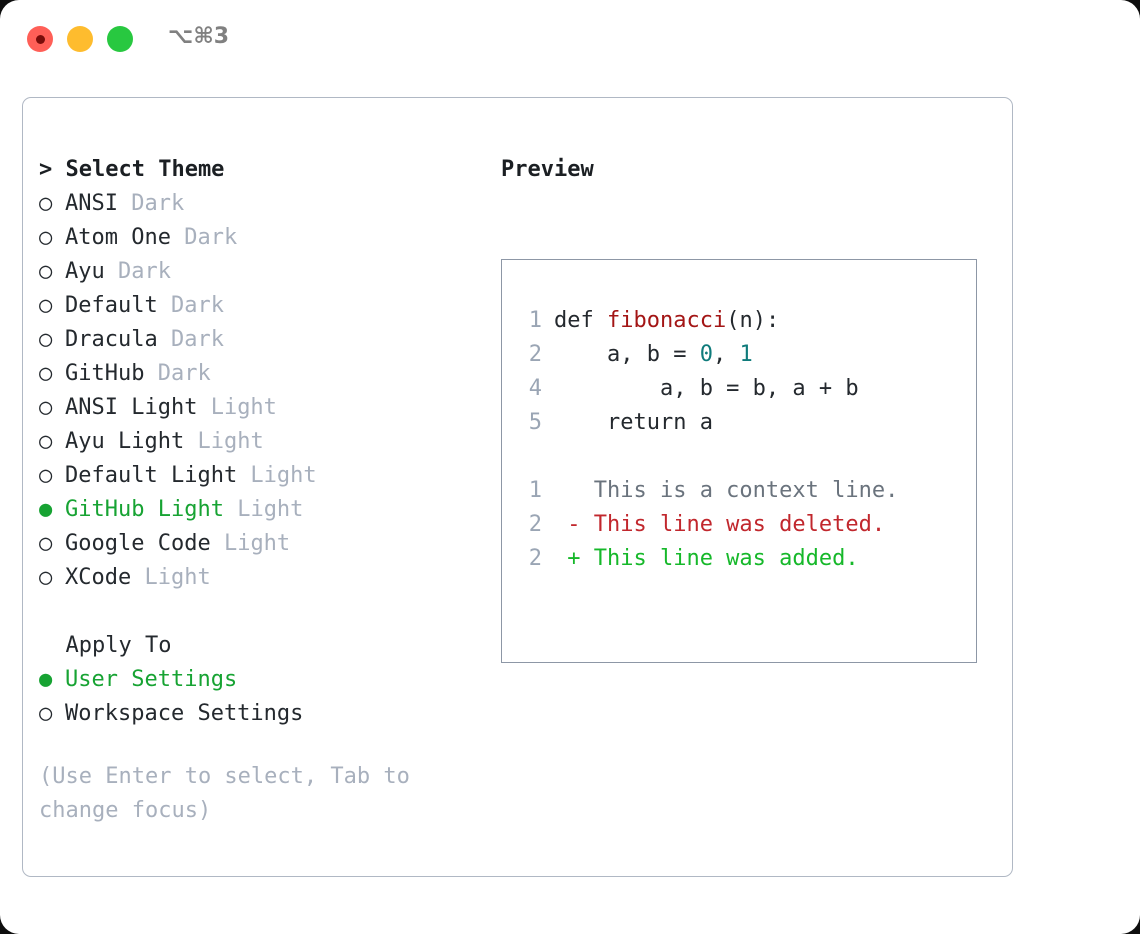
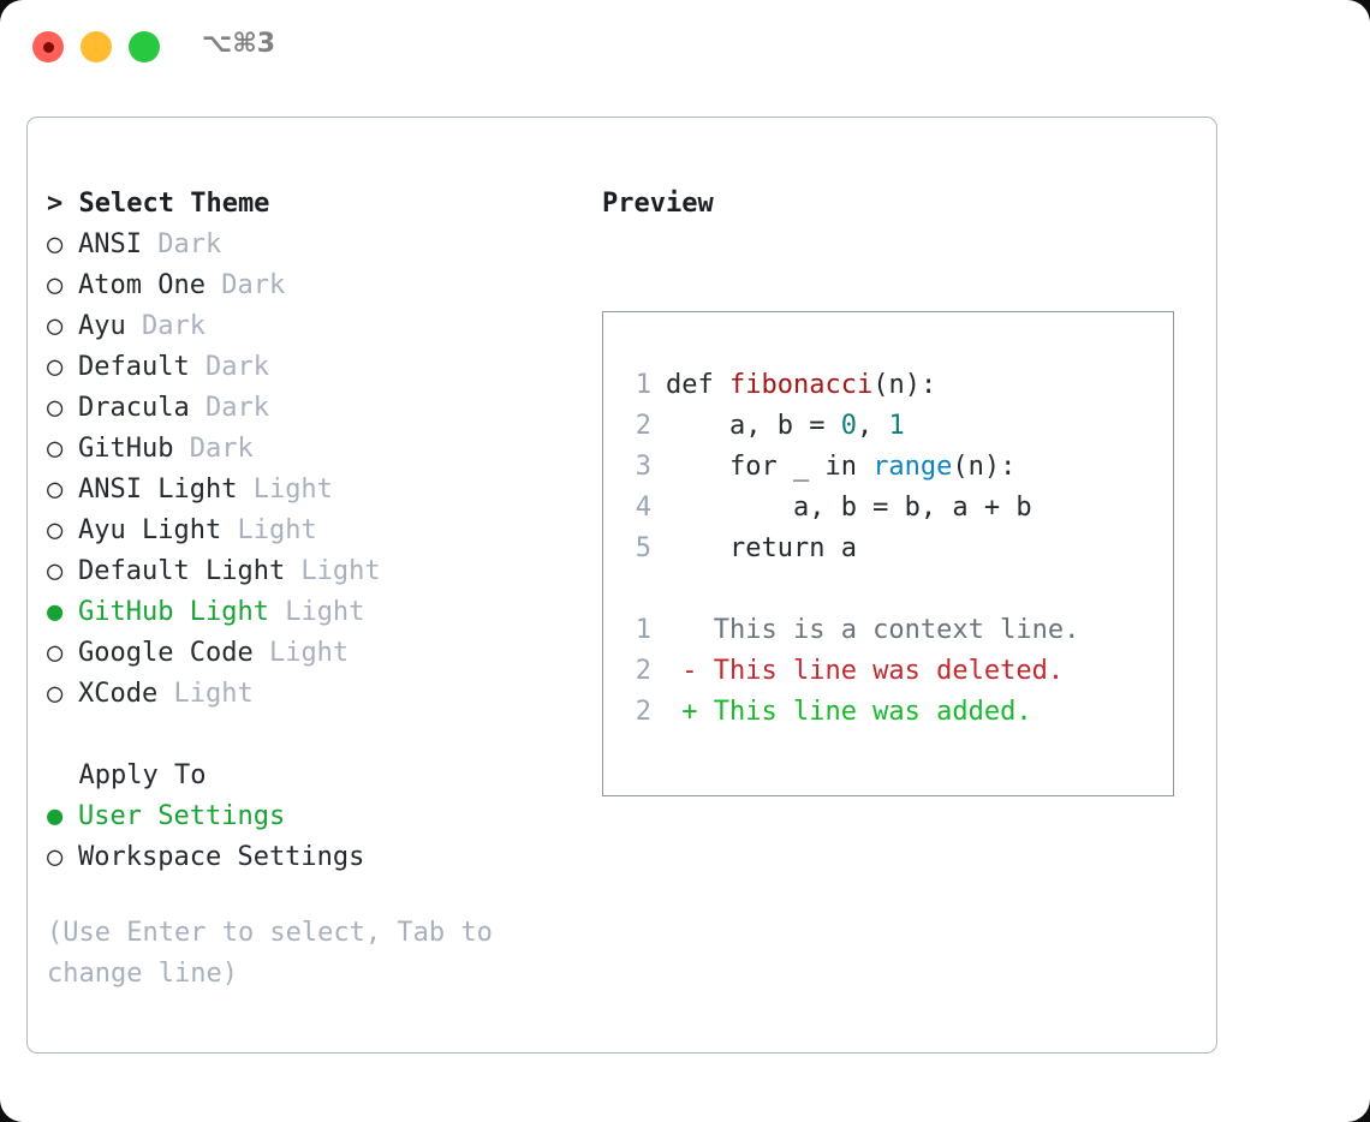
  ⌥⌘3
  > Select Theme
  ○ ANSI Dark
  ○ Atom One Dark
  ○ Ayu Dark
  ○ Default Dark
  ○ Dracula Dark
  ○ GitHub Dark
  ○ ANSI Light Light
  ○ Ayu Light Light
  ○ Default Light Light
  ● GitHub Light Light
  ○ Google Code Light
  ○ XCode Light
  Apply To
  ● User Settings
  ○ Workspace Settings
- (Use Enter to select, Tab to change focus)
+ (Use Enter to select, Tab to change line)
  Preview
  1 def fibonacci(n):
  2 a, b = 0, 1
+ 3 for _ in range(n):
  4 a, b = b, a + b
  5 return a
  1 This is a context line.
  2 - This line was deleted.
  2 + This line was added.
